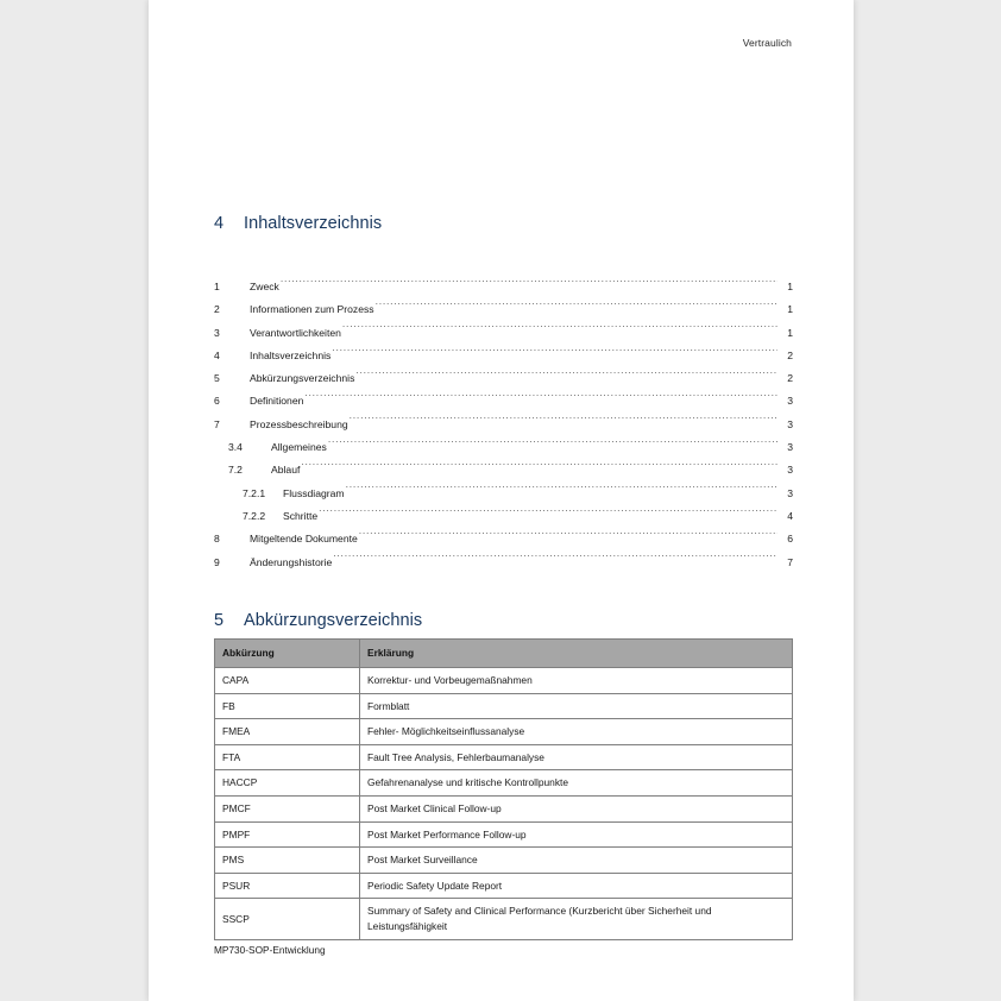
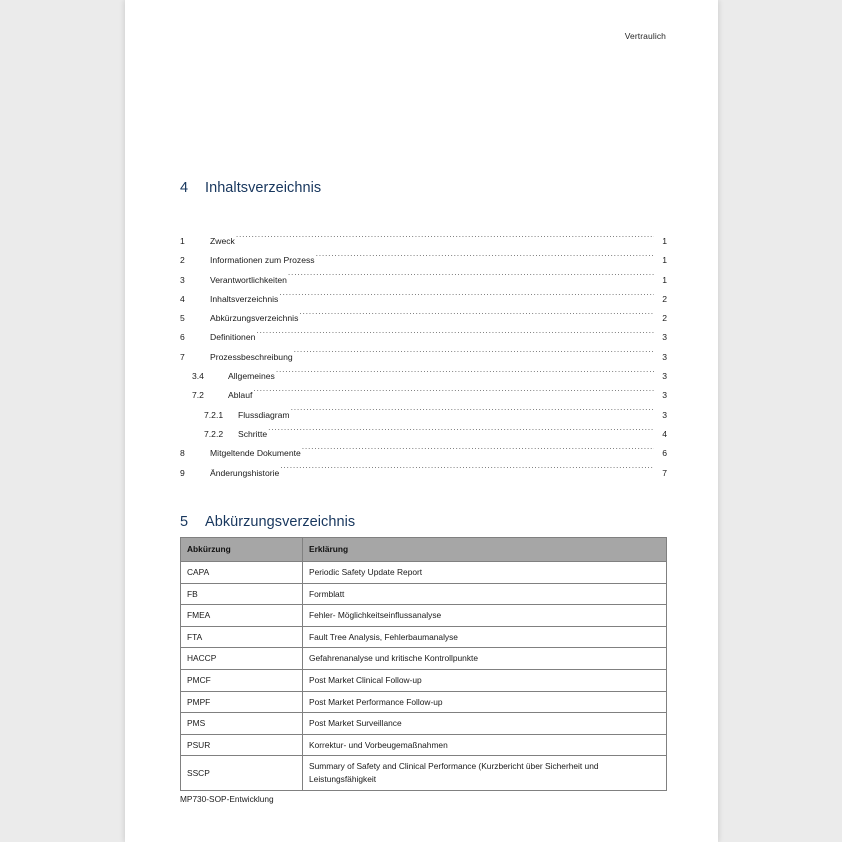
  Vertraulich
  4 Inhaltsverzeichnis
  1
  Zweck
  1
  2
  Informationen zum Prozess
  1
  3
  Verantwortlichkeiten
  1
  4
  Inhaltsverzeichnis
  2
  5
  Abkürzungsverzeichnis
  2
  6
  Definitionen
  3
  7
  Prozessbeschreibung
  3
  3.4
  Allgemeines
  3
  7.2
  Ablauf
  3
  7.2.1
  Flussdiagram
  3
  7.2.2
  Schritte
  4
  8
  Mitgeltende Dokumente
  6
  9
  Änderungshistorie
  7
  5 Abkürzungsverzeichnis
  Abkürzung	Erklärung
- CAPA	Korrektur- und Vorbeugemaßnahmen
+ CAPA	Periodic Safety Update Report
  FB	Formblatt
  FMEA	Fehler- Möglichkeitseinflussanalyse
  FTA	Fault Tree Analysis, Fehlerbaumanalyse
  HACCP	Gefahrenanalyse und kritische Kontrollpunkte
  PMCF	Post Market Clinical Follow-up
  PMPF	Post Market Performance Follow-up
  PMS	Post Market Surveillance
- PSUR	Periodic Safety Update Report
+ PSUR	Korrektur- und Vorbeugemaßnahmen
  SSCP	Summary of Safety and Clinical Performance (Kurzbericht über Sicherheit und Leistungsfähigkeit
  MP730-SOP-Entwicklung
